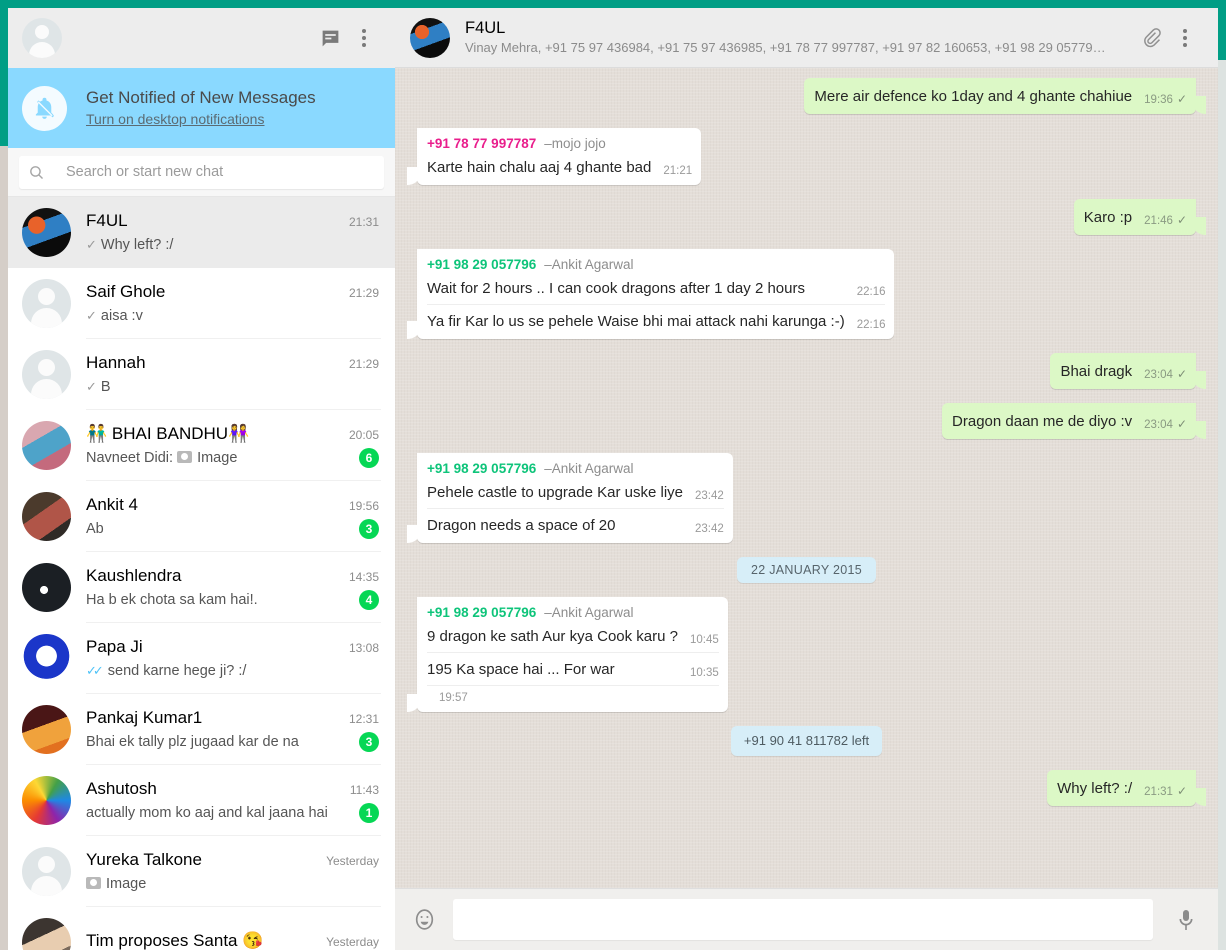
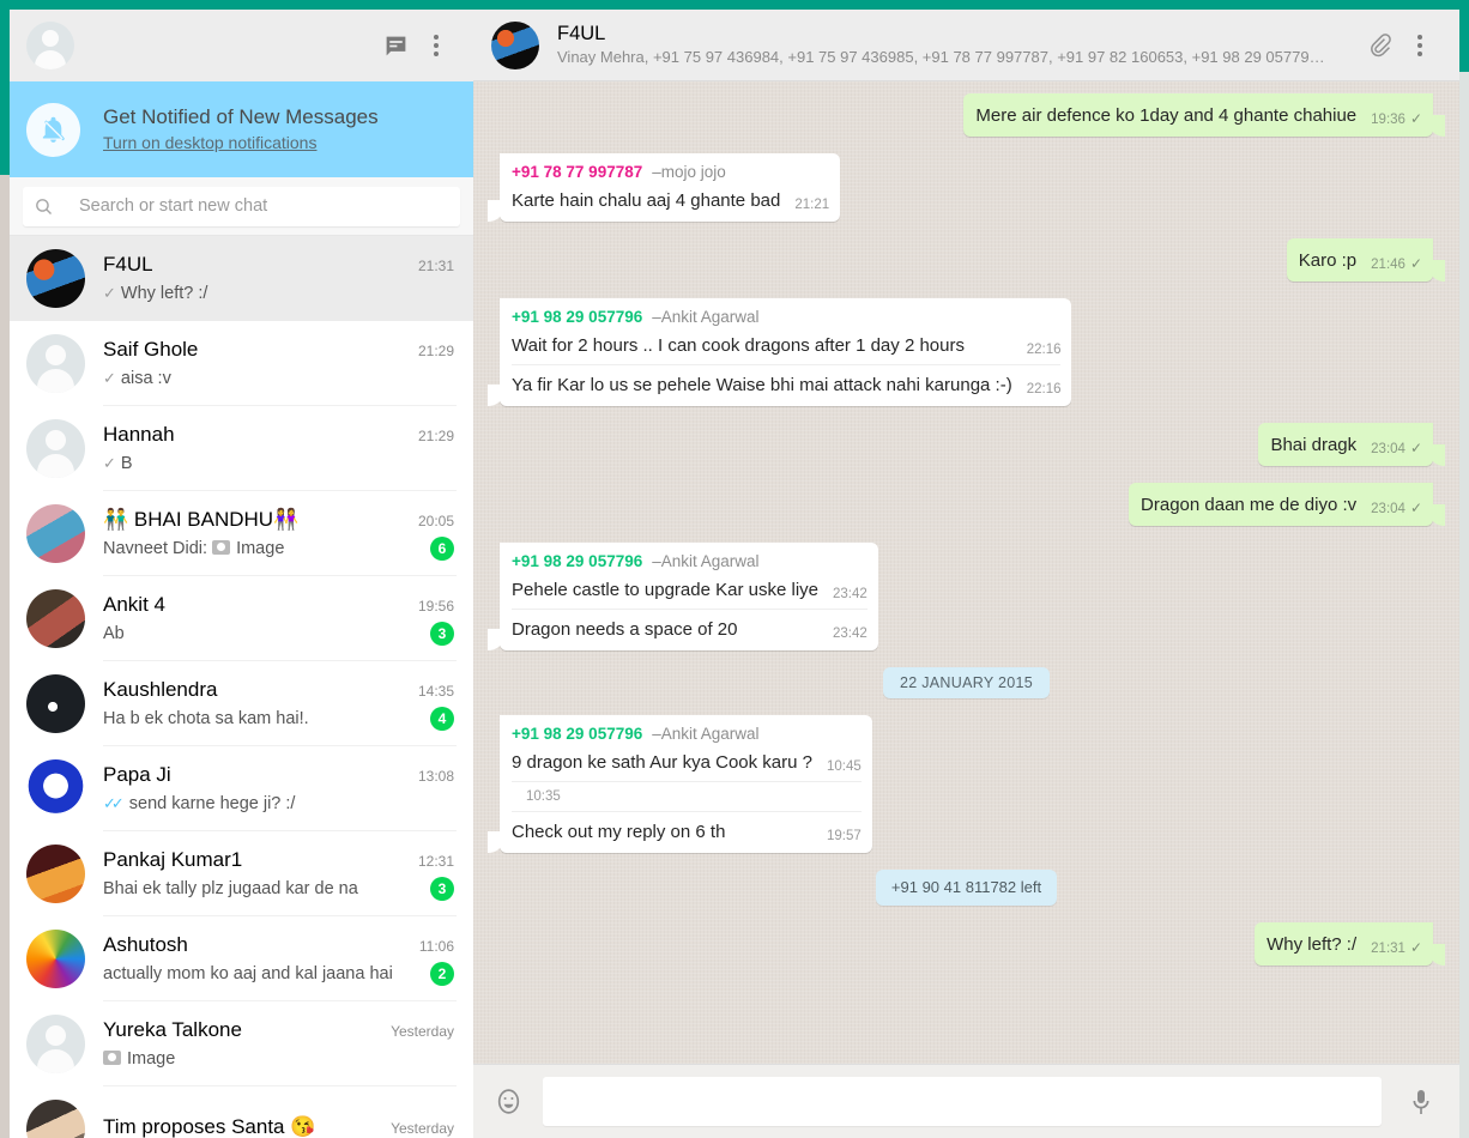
  Get Notified of New Messages
  Turn on desktop notifications
  Search or start new chat
  F4UL
  21:31
  ✓ Why left? :/
  Saif Ghole
  21:29
  ✓ aisa :v
  Hannah
  21:29
  ✓ B
  👬 BHAI BANDHU👭
  20:05
  Navneet Didi: Image
  6
  Ankit 4
  19:56
  Ab
  3
  Kaushlendra
  14:35
  Ha b ek chota sa kam hai!.
  4
  Papa Ji
  13:08
  ✓✓ send karne hege ji? :/
  Pankaj Kumar1
  12:31
  Bhai ek tally plz jugaad kar de na
  3
  Ashutosh
- 11:43
+ 11:06
  actually mom ko aaj and kal jaana hai
- 1
+ 2
  Yureka Talkone
  Yesterday
  Image
  Tim proposes Santa 😘
  Yesterday
  F4UL
  Vinay Mehra, +91 75 97 436984, +91 75 97 436985, +91 78 77 997787, +91 97 82 160653, +91 98 29 05779…
  Mere air defence ko 1day and 4 ghante chahiue
  19:36 ✓
  +91 78 77 997787 –mojo jojo
  Karte hain chalu aaj 4 ghante bad
  21:21
  Karo :p
  21:46 ✓
  +91 98 29 057796 –Ankit Agarwal
  Wait for 2 hours .. I can cook dragons after 1 day 2 hours
  22:16
  Ya fir Kar lo us se pehele Waise bhi mai attack nahi karunga :-)
  22:16
  Bhai dragk
  23:04 ✓
  Dragon daan me de diyo :v
  23:04 ✓
  +91 98 29 057796 –Ankit Agarwal
  Pehele castle to upgrade Kar uske liye
  23:42
  Dragon needs a space of 20
  23:42
  22 JANUARY 2015
  +91 98 29 057796 –Ankit Agarwal
  9 dragon ke sath Aur kya Cook karu ?
  10:45
- 195 Ka space hai ... For war
  10:35
+ Check out my reply on 6 th
  19:57
  +91 90 41 811782 left
  Why left? :/
  21:31 ✓
